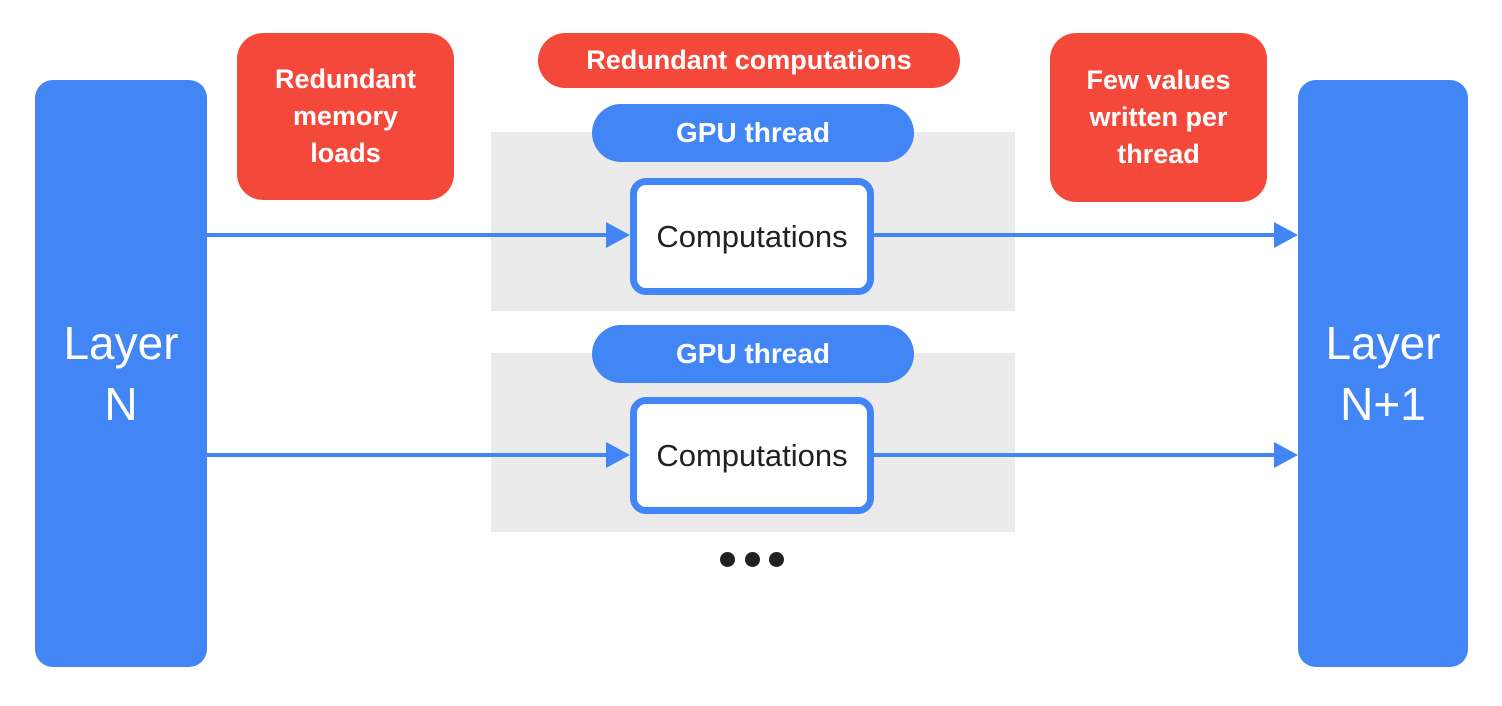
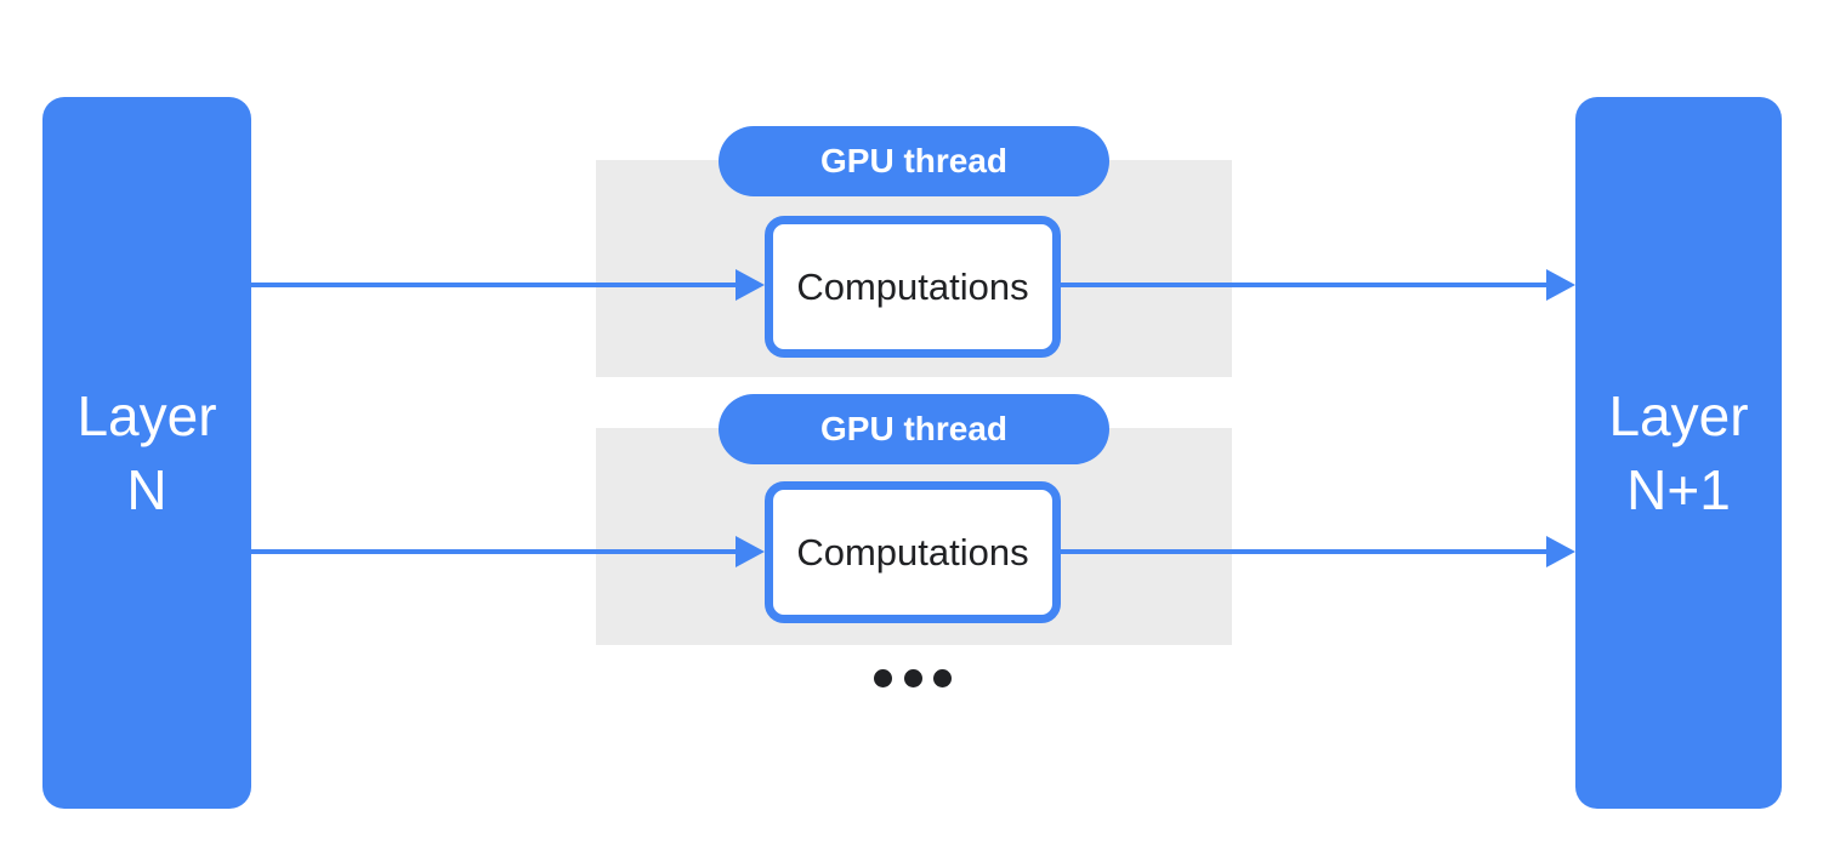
  Layer
  N
  Layer
  N+1
- Redundant
- memory
- loads
- Redundant computations
- Few values
- written per
- thread
  GPU thread
  GPU thread
  Computations
  Computations
